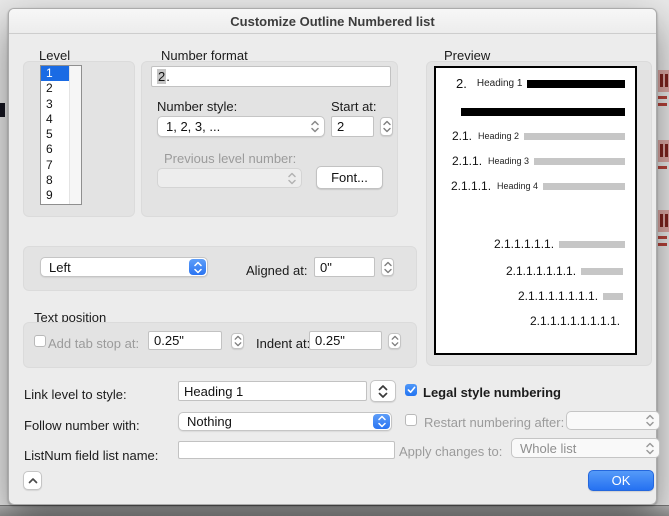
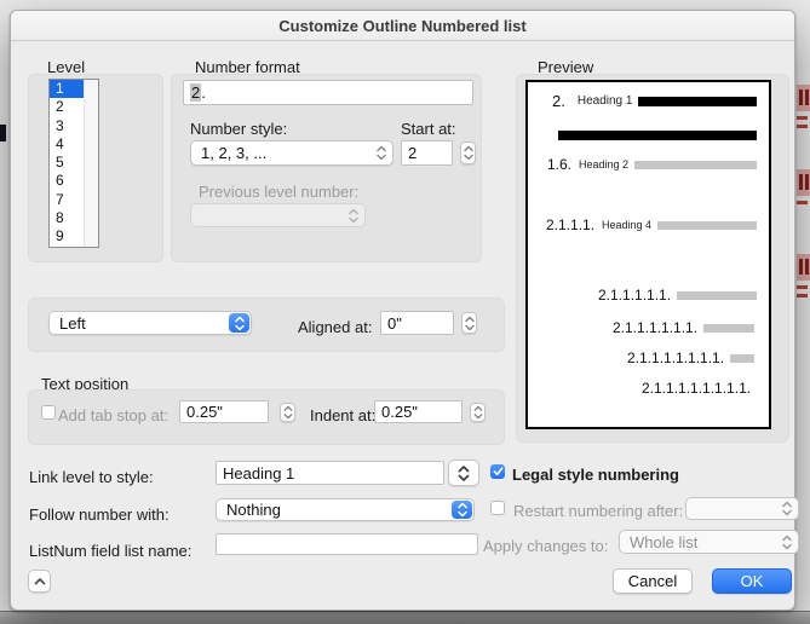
  Customize Outline Numbered list
  Level
  1
  2
  3
  4
  5
  6
  7
  8
  9
  Number format
  2
  .
  Number style:
  1, 2, 3, ...
  Start at:
  2
  Previous level number:
- Font...
  Preview
  2.
  Heading 1
- 2.1.
+ 1.6.
  Heading 2
- 2.1.1.
- Heading 3
  2.1.1.1.
  Heading 4
  2.1.1.1.1.1.
  2.1.1.1.1.1.1.
  2.1.1.1.1.1.1.1.
  2.1.1.1.1.1.1.1.1.
  Left
  Aligned at:
  0"
  Text position
  Add tab stop at:
  0.25"
  Indent at
  0.25"
  Link level to style:
  Heading 1
  Follow number with:
  Nothing
  ListNum field list name:
  Legal style numbering
  Restart numbering after:
  Apply changes to:
  Whole list
+ Cancel
  OK
